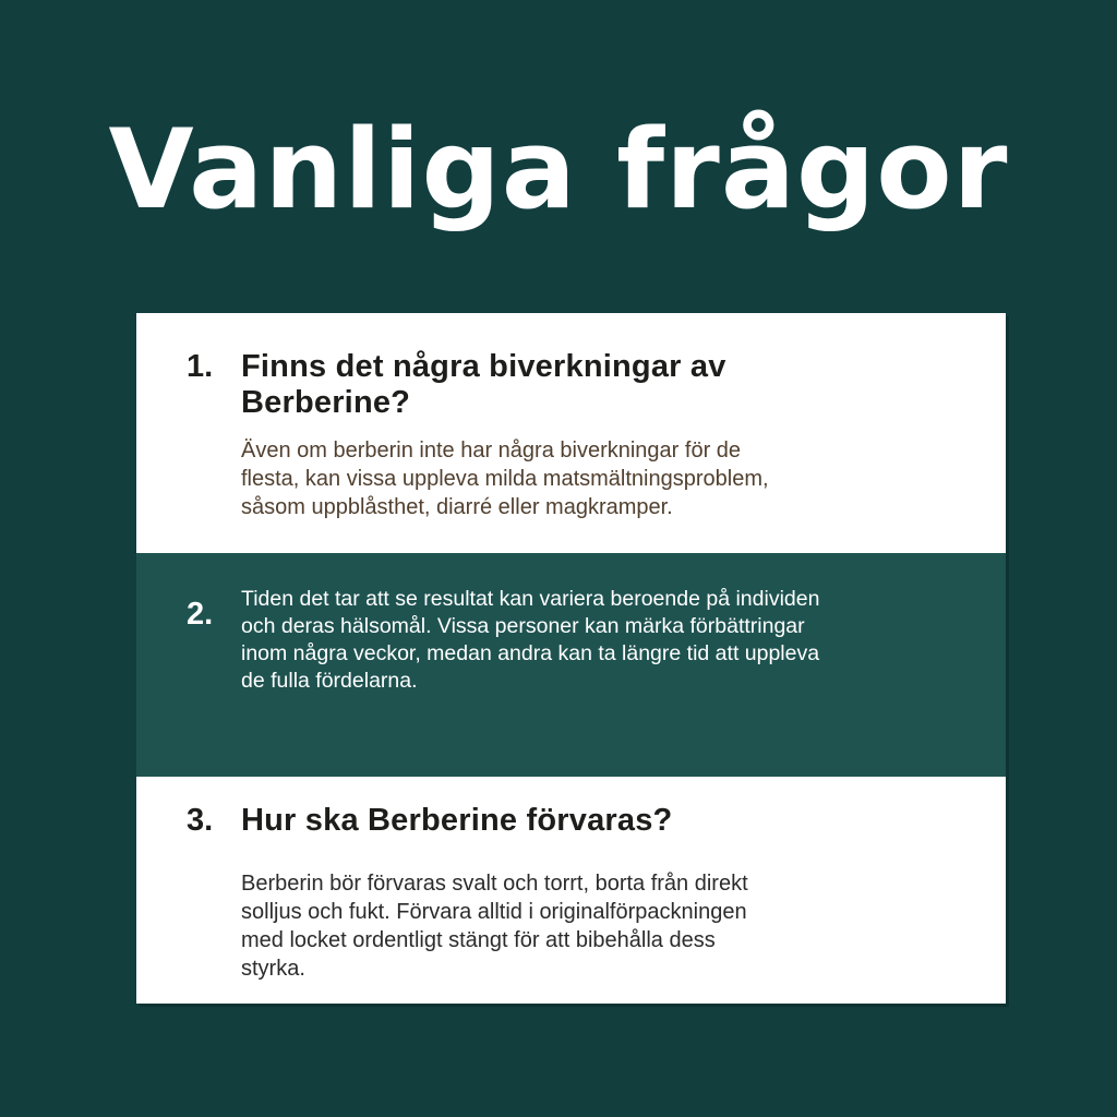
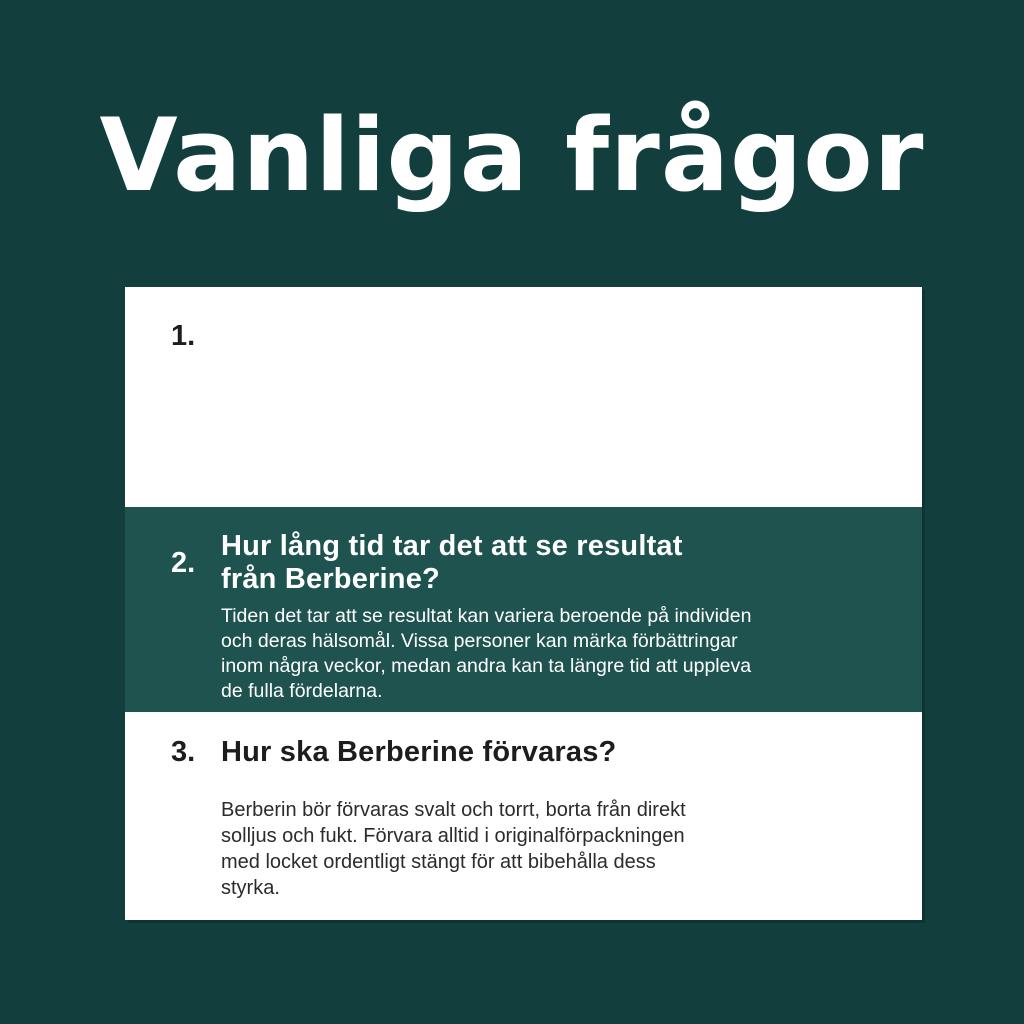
  Vanliga frågor
  1.
- Finns det några biverkningar av
- Berberine?
- Även om berberin inte har några biverkningar för de
- flesta, kan vissa uppleva milda matsmältningsproblem,
- såsom uppblåsthet, diarré eller magkramper.
  2.
+ Hur lång tid tar det att se resultat
+ från Berberine?
  Tiden det tar att se resultat kan variera beroende på individen
  och deras hälsomål. Vissa personer kan märka förbättringar
  inom några veckor, medan andra kan ta längre tid att uppleva
  de fulla fördelarna.
  3.
  Hur ska Berberine förvaras?
  Berberin bör förvaras svalt och torrt, borta från direkt
  solljus och fukt. Förvara alltid i originalförpackningen
  med locket ordentligt stängt för att bibehålla dess
  styrka.
